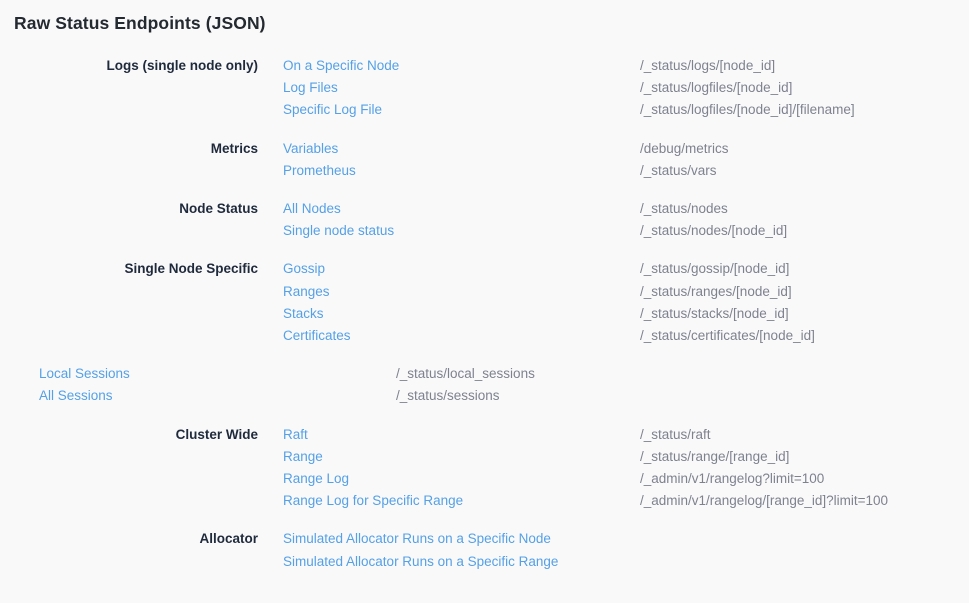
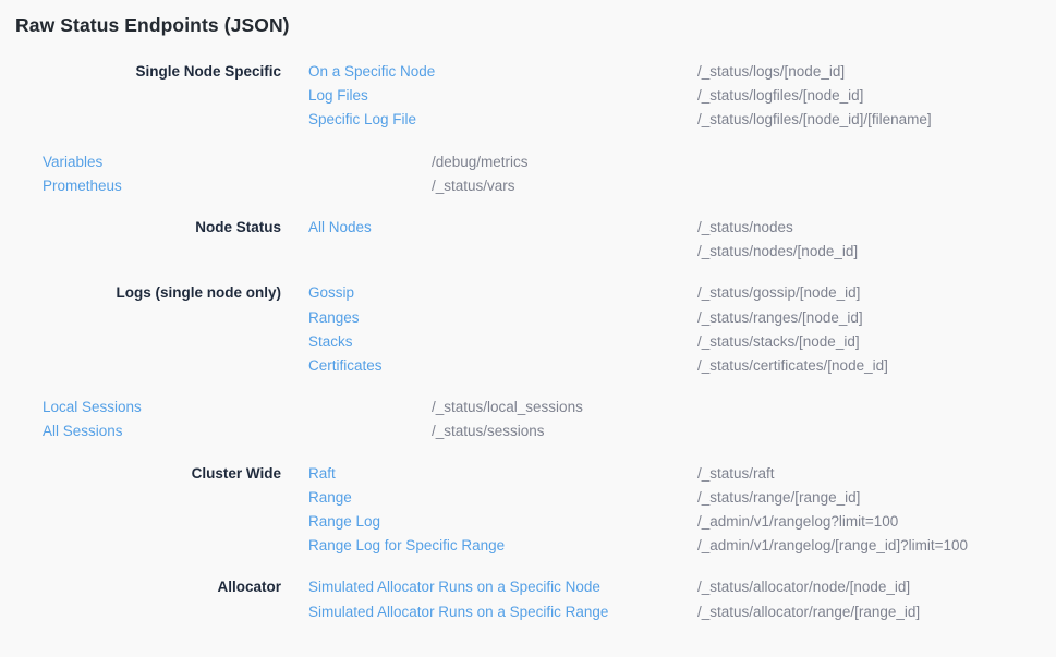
  Raw Status Endpoints (JSON)
- Logs (single node only)
+ Single Node Specific
  On a Specific Node
  Log Files
  Specific Log File
  /_status/logs/[node_id]
  /_status/logfiles/[node_id]
  /_status/logfiles/[node_id]/[filename]
- Metrics
  Variables
  Prometheus
  /debug/metrics
  /_status/vars
  Node Status
  All Nodes
- Single node status
  /_status/nodes
  /_status/nodes/[node_id]
- Single Node Specific
+ Logs (single node only)
  Gossip
  Ranges
  Stacks
  Certificates
  /_status/gossip/[node_id]
  /_status/ranges/[node_id]
  /_status/stacks/[node_id]
  /_status/certificates/[node_id]
  Local Sessions
  All Sessions
  /_status/local_sessions
  /_status/sessions
  Cluster Wide
  Raft
  Range
  Range Log
  Range Log for Specific Range
  /_status/raft
  /_status/range/[range_id]
  /_admin/v1/rangelog?limit=100
  /_admin/v1/rangelog/[range_id]?limit=100
  Allocator
  Simulated Allocator Runs on a Specific Node
  Simulated Allocator Runs on a Specific Range
+ /_status/allocator/node/[node_id]
+ /_status/allocator/range/[range_id]
